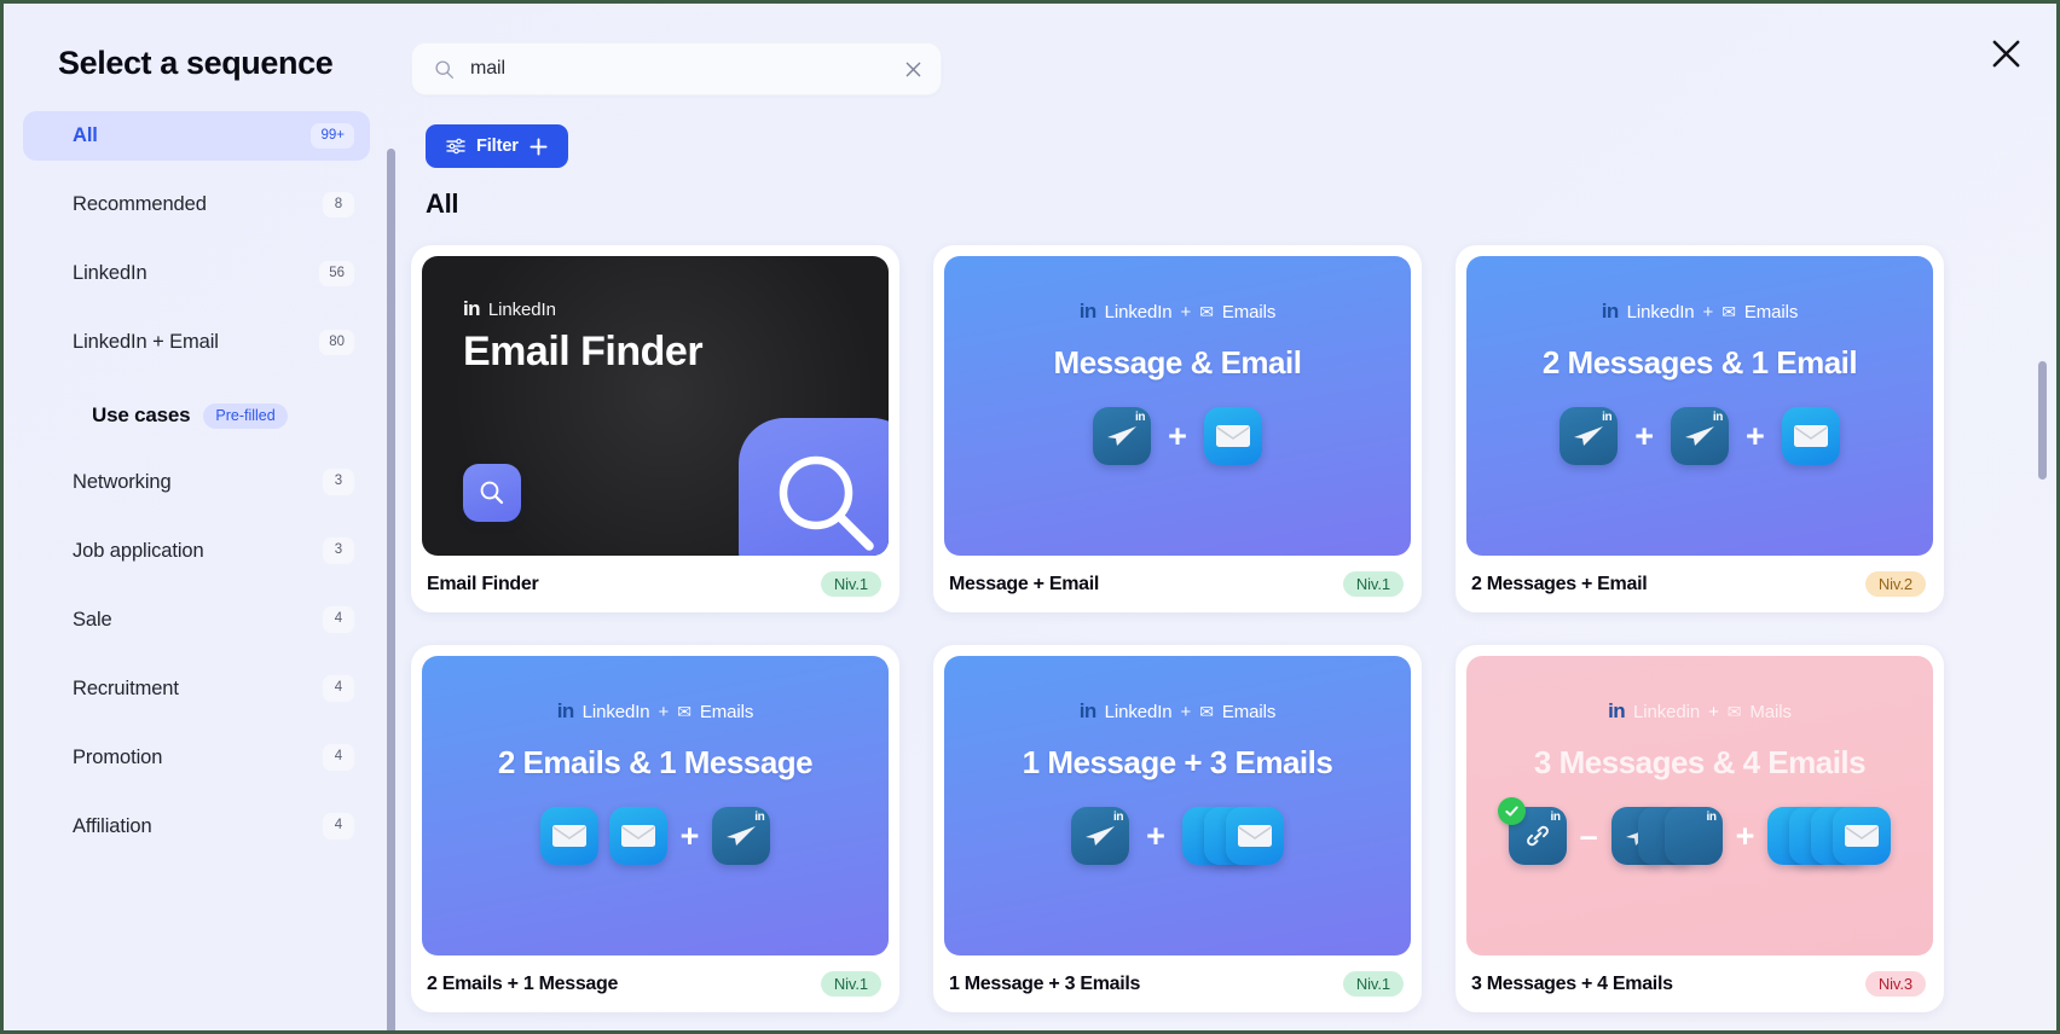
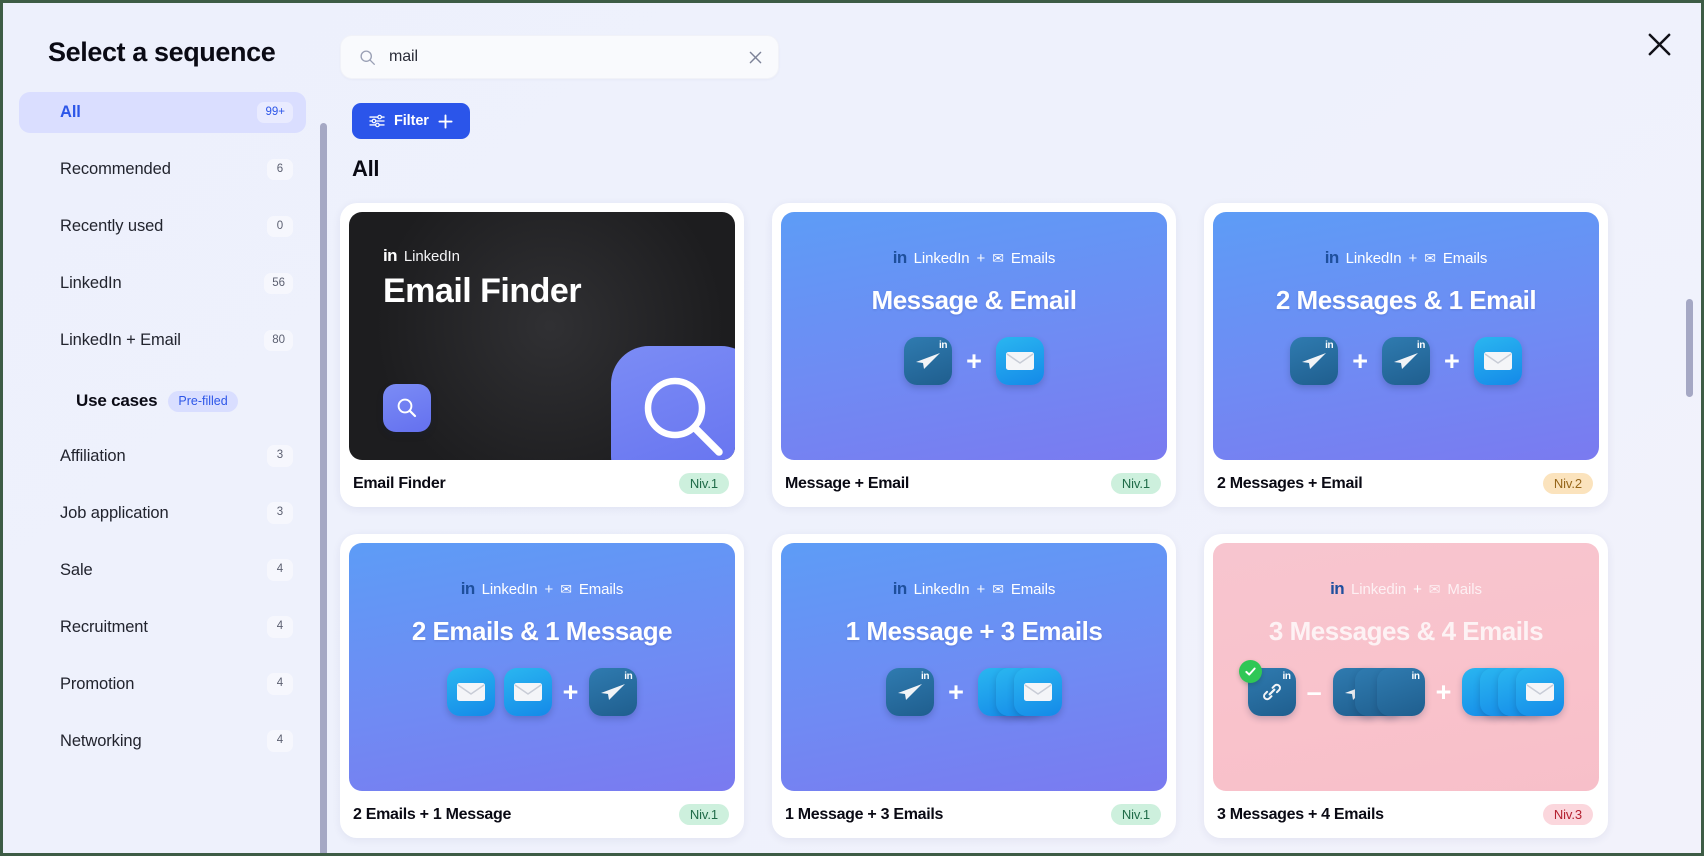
  Select a sequence
  All
  99+
  Recommended
- 8
+ 6
+ Recently used
+ 0
  LinkedIn
  56
  LinkedIn + Email
  80
  Use cases
  Pre-filled
- Networking
+ Affiliation
  3
  Job application
  3
  Sale
  4
  Recruitment
  4
  Promotion
  4
- Affiliation
+ Networking
  4
  mail
  Filter
  All
  in
  LinkedIn
  Email Finder
  Email Finder
  Niv.1
  in
  LinkedIn
  +
  ✉
  Emails
  Message & Email
  in
  +
  Message + Email
  Niv.1
  in
  LinkedIn
  +
  ✉
  Emails
  2 Messages & 1 Email
  in
  +
  in
  +
  2 Messages + Email
  Niv.2
  in
  LinkedIn
  +
  ✉
  Emails
  2 Emails & 1 Message
  +
  in
  2 Emails + 1 Message
  Niv.1
  in
  LinkedIn
  +
  ✉
  Emails
  1 Message + 3 Emails
  in
  +
  1 Message + 3 Emails
  Niv.1
  in
  Linkedin
  +
  ✉
  Mails
  3 Messages & 4 Emails
  in
  –
  in
  +
  3 Messages + 4 Emails
  Niv.3
